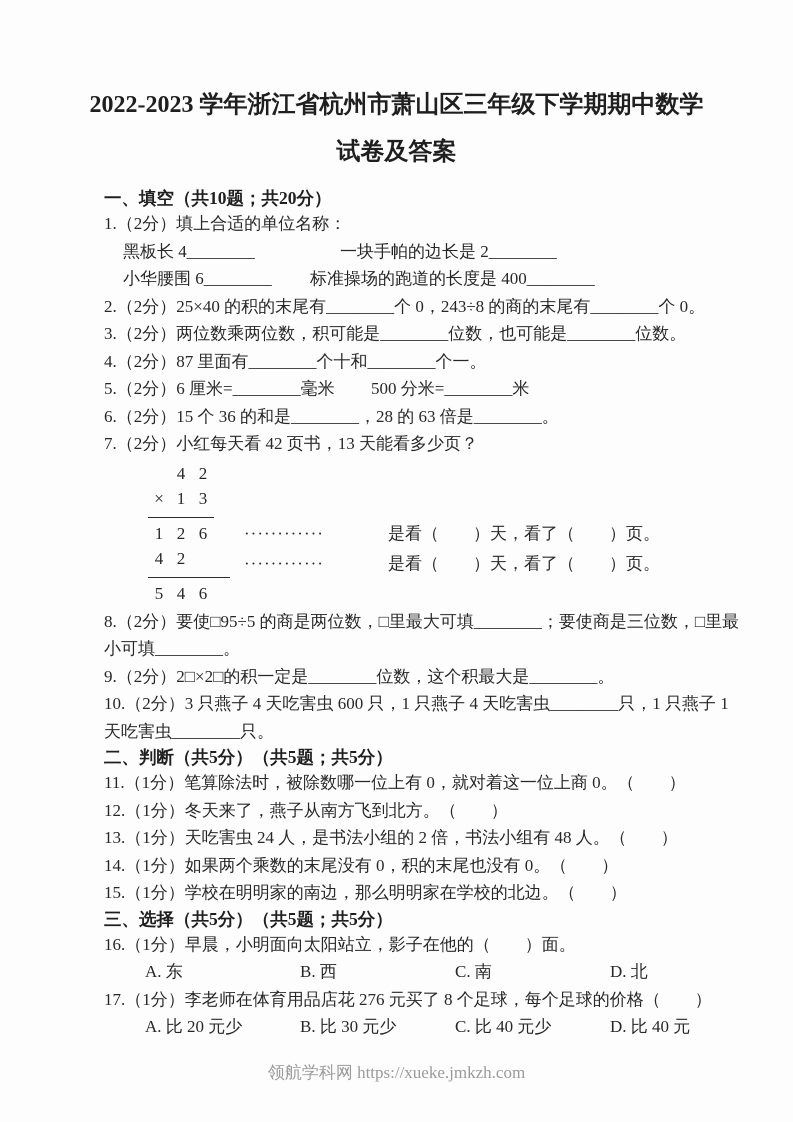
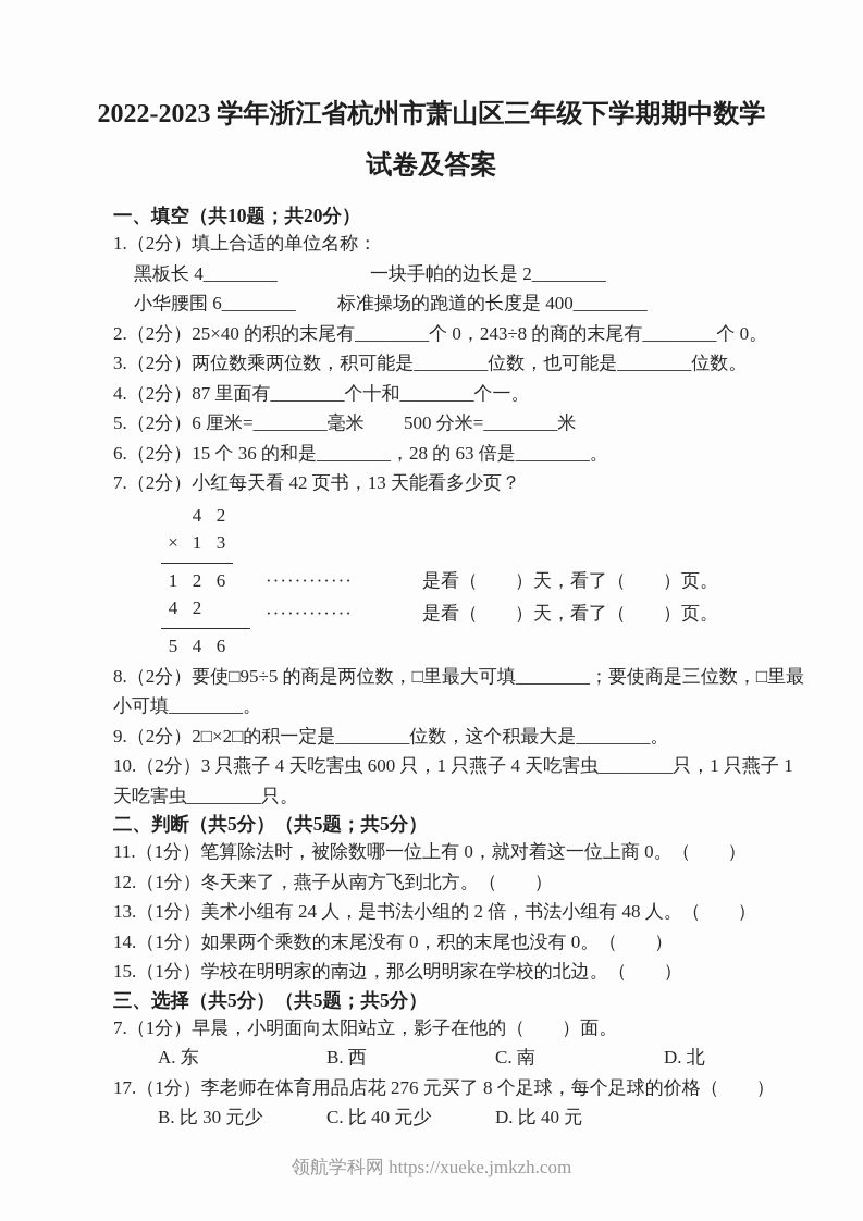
  2022-2023 学年浙江省杭州市萧山区三年级下学期期中数学
  试卷及答案
  一、填空（共10题；共20分）
  1.（2分）填上合适的单位名称：
  黑板长 4________
  一块手帕的边长是 2________
  小华腰围 6________
  标准操场的跑道的长度是 400________
  2.（2分）25×40 的积的末尾有________个 0，243÷8 的商的末尾有________个 0。
  3.（2分）两位数乘两位数，积可能是________位数，也可能是________位数。
  4.（2分）87 里面有________个十和________个一。
  5.（2分）6 厘米=________毫米 500 分米=________米
  6.（2分）15 个 36 的和是________，28 的 63 倍是________。
  7.（2分）小红每天看 42 页书，13 天能看多少页？
  4
  2
  ×
  1
  3
  1
  2
  6
  ············
  是看（ ）天，看了（ ）页。
  4
  2
  ············
  是看（ ）天，看了（ ）页。
  5
  4
  6
  8.（2分）要使□95÷5 的商是两位数，□里最大可填________；要使商是三位数，□里最小可填________。
  9.（2分）2□×2□的积一定是________位数，这个积最大是________。
  10.（2分）3 只燕子 4 天吃害虫 600 只，1 只燕子 4 天吃害虫________只，1 只燕子 1 天吃害虫________只。
  二、判断（共5分）（共5题；共5分）
  11.（1分）笔算除法时，被除数哪一位上有 0，就对着这一位上商 0。（ ）
  12.（1分）冬天来了，燕子从南方飞到北方。（ ）
- 13.（1分）天吃害虫 24 人，是书法小组的 2 倍，书法小组有 48 人。（ ）
+ 13.（1分）美术小组有 24 人，是书法小组的 2 倍，书法小组有 48 人。（ ）
  14.（1分）如果两个乘数的末尾没有 0，积的末尾也没有 0。（ ）
  15.（1分）学校在明明家的南边，那么明明家在学校的北边。（ ）
  三、选择（共5分）（共5题；共5分）
- 16.（1分）早晨，小明面向太阳站立，影子在他的（ ）面。
+ 7.（1分）早晨，小明面向太阳站立，影子在他的（ ）面。
  A. 东
  B. 西
  C. 南
  D. 北
  17.（1分）李老师在体育用品店花 276 元买了 8 个足球，每个足球的价格（ ）
- A. 比 20 元少
  B. 比 30 元少
  C. 比 40 元少
  D. 比 40 元
  领航学科网 https://xueke.jmkzh.com
